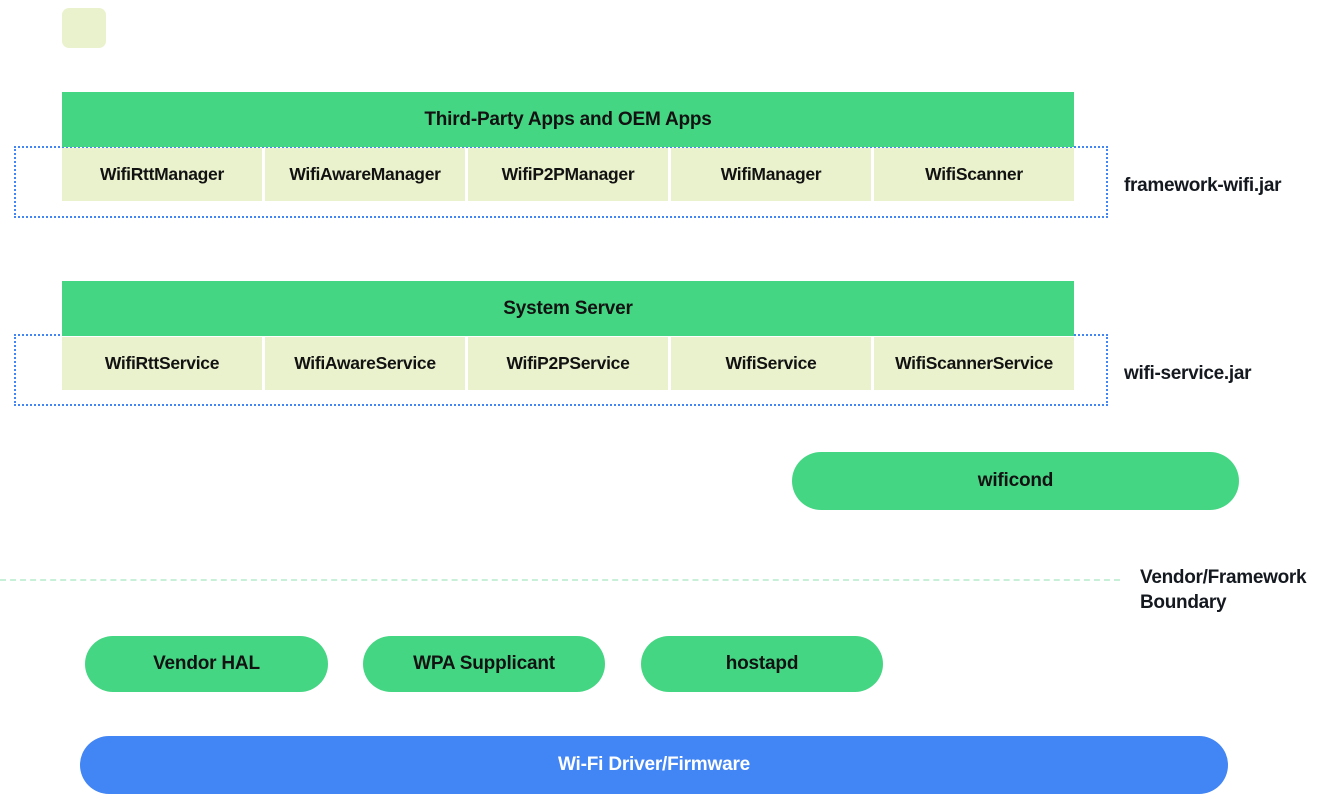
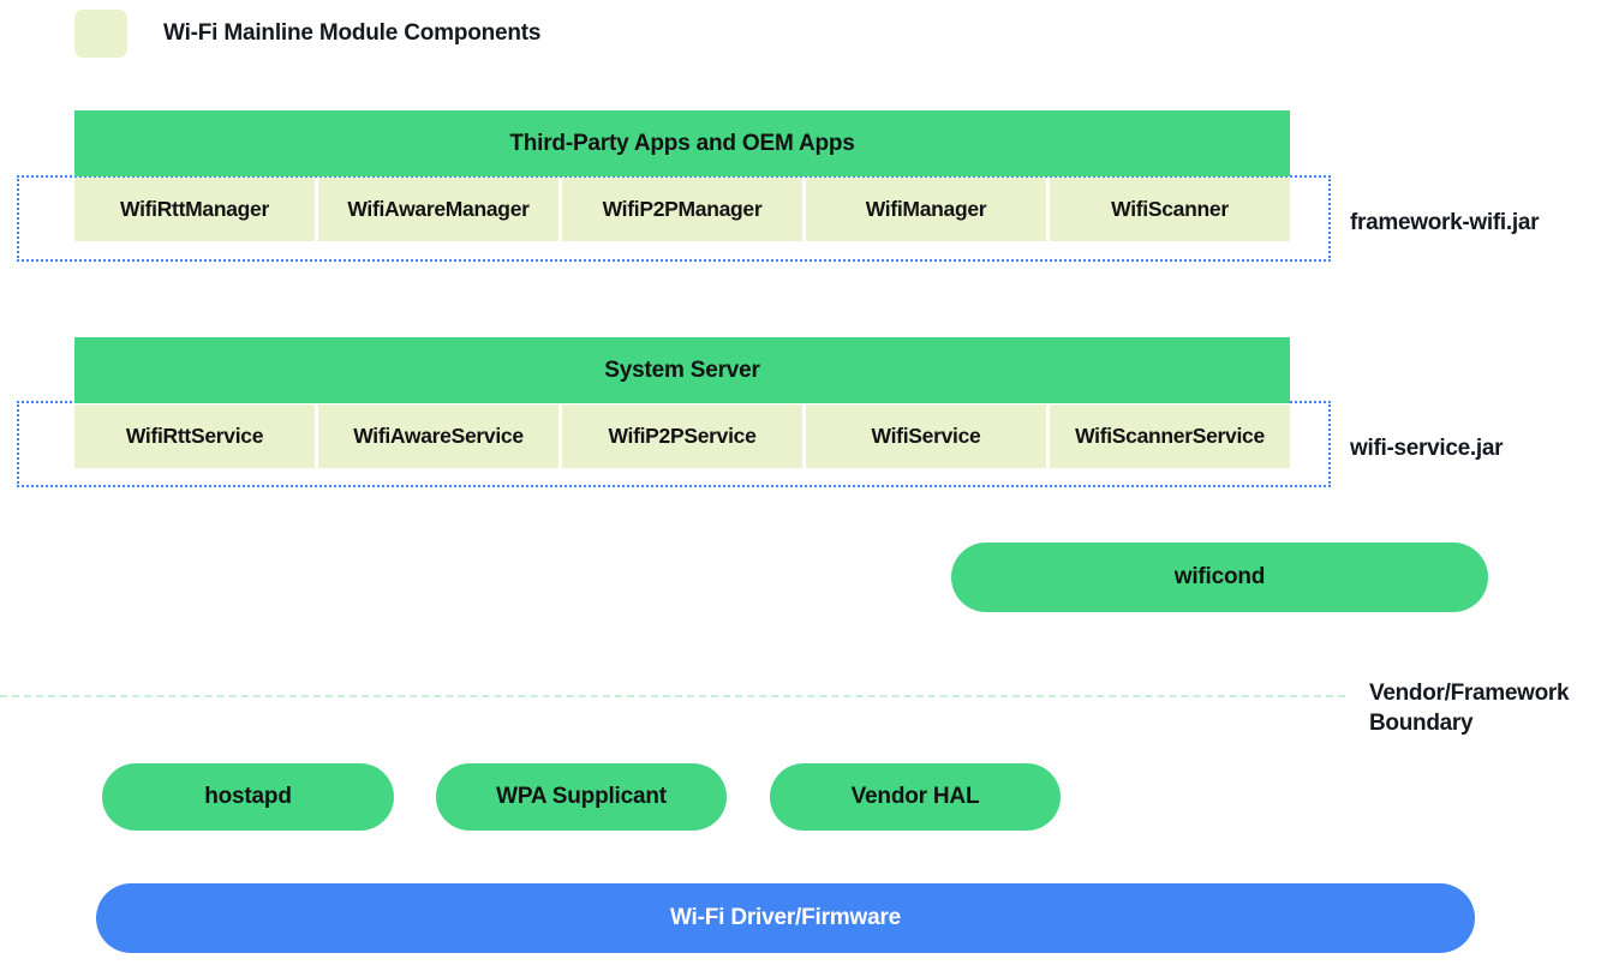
+ Wi-Fi Mainline Module Components
  Third-Party Apps and OEM Apps
  WifiRttManager
  WifiAwareManager
  WifiP2PManager
  WifiManager
  WifiScanner
  framework-wifi.jar
  System Server
  WifiRttService
  WifiAwareService
  WifiP2PService
  WifiService
  WifiScannerService
  wifi-service.jar
  wificond
  Vendor/Framework Boundary
- Vendor HAL
+ hostapd
  WPA Supplicant
- hostapd
+ Vendor HAL
  Wi-Fi Driver/Firmware
